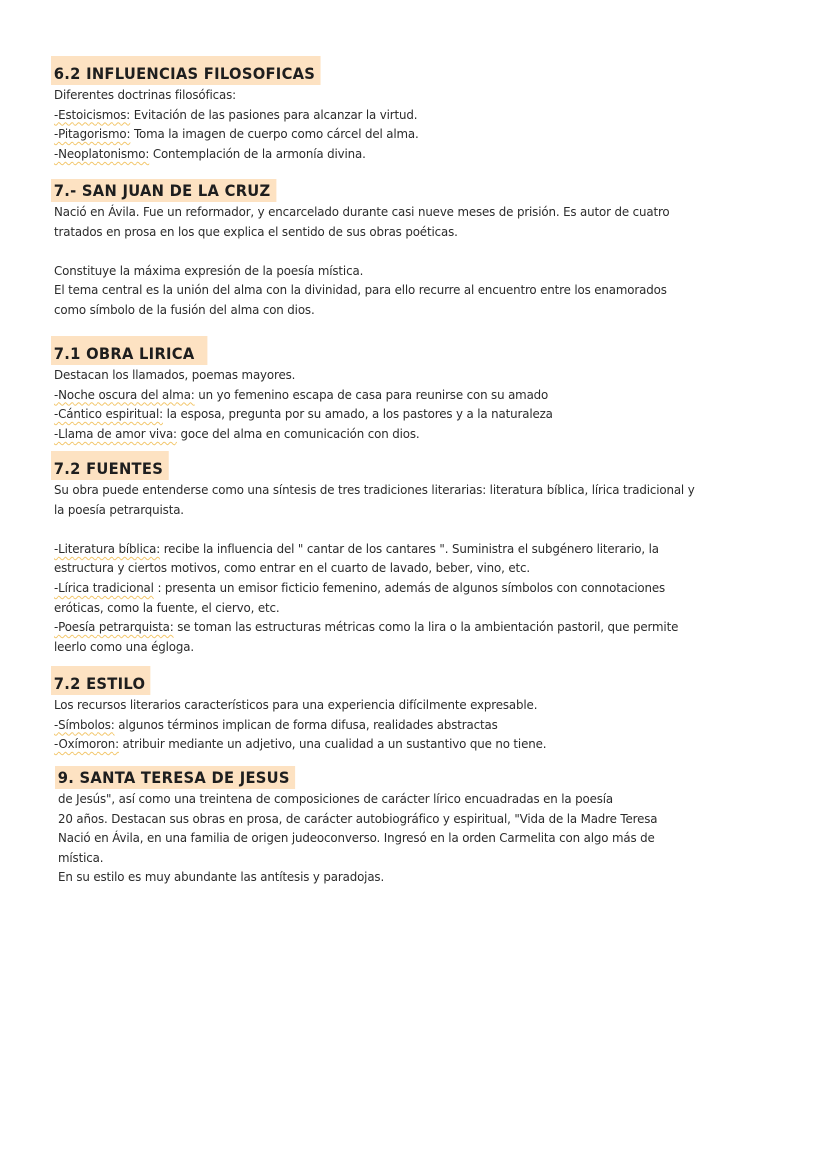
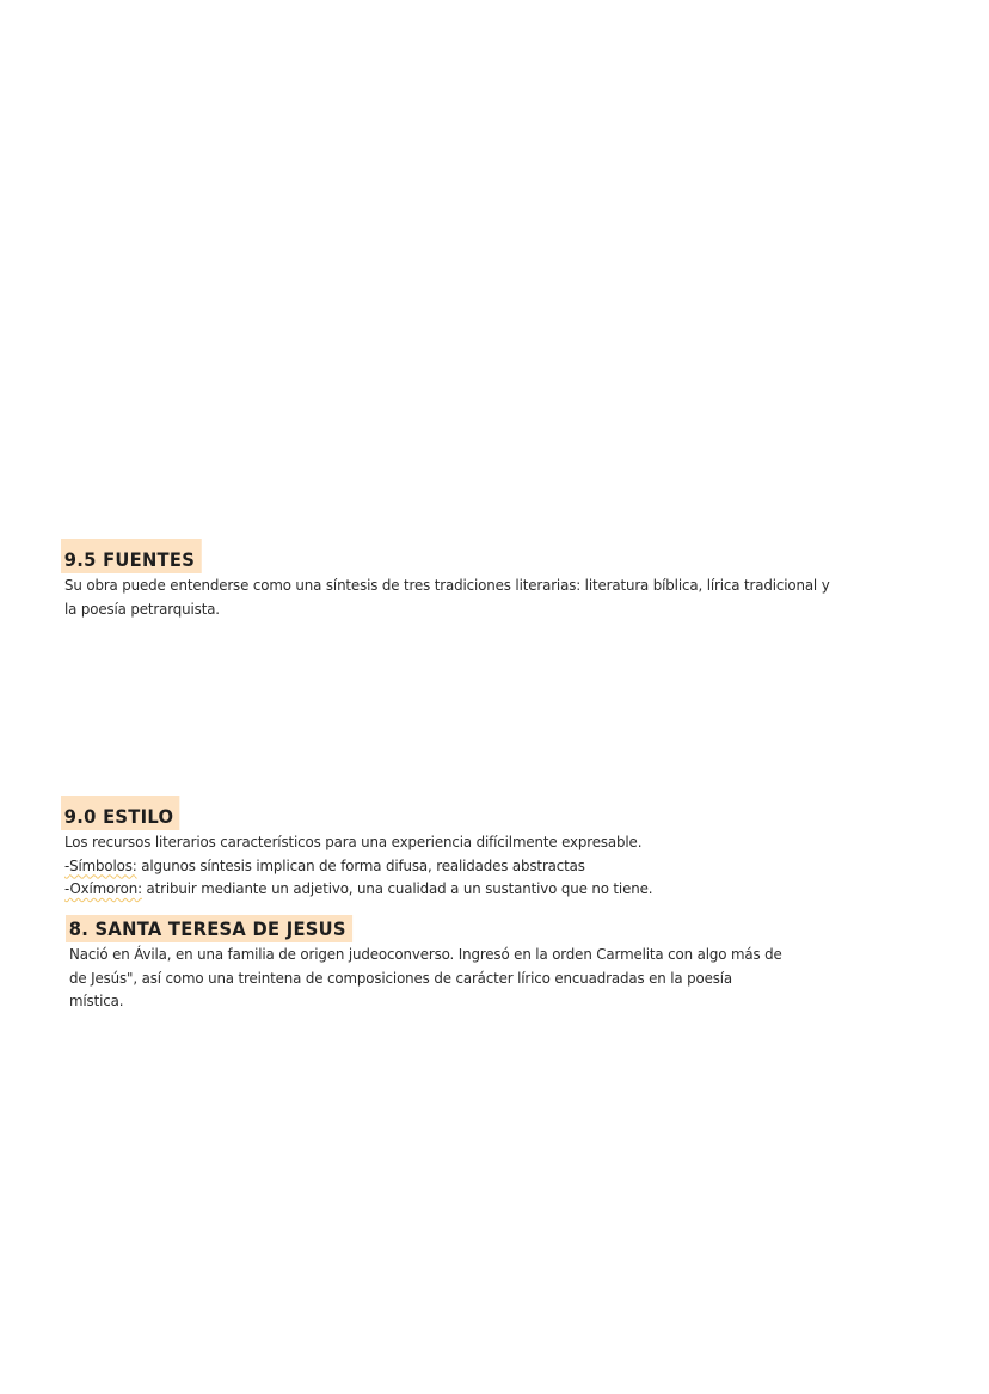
- 6.2 INFLUENCIAS FILOSOFICAS
- Diferentes doctrinas filosóficas:
- -Estoicismos: Evitación de las pasiones para alcanzar la virtud.
- -Pitagorismo: Toma la imagen de cuerpo como cárcel del alma.
- -Neoplatonismo: Contemplación de la armonía divina.
- 7.- SAN JUAN DE LA CRUZ
- Nació en Ávila. Fue un reformador, y encarcelado durante casi nueve meses de prisión. Es autor de cuatro
- tratados en prosa en los que explica el sentido de sus obras poéticas.
- Constituye la máxima expresión de la poesía mística.
- El tema central es la unión del alma con la divinidad, para ello recurre al encuentro entre los enamorados
- como símbolo de la fusión del alma con dios.
- 7.1 OBRA LIRICA
- Destacan los llamados, poemas mayores.
- -Noche oscura del alma: un yo femenino escapa de casa para reunirse con su amado
- -Cántico espiritual: la esposa, pregunta por su amado, a los pastores y a la naturaleza
- -Llama de amor viva: goce del alma en comunicación con dios.
- 7.2 FUENTES
+ 9.5 FUENTES
  Su obra puede entenderse como una síntesis de tres tradiciones literarias: literatura bíblica, lírica tradicional y
  la poesía petrarquista.
- -Literatura bíblica: recibe la influencia del " cantar de los cantares ". Suministra el subgénero literario, la
- estructura y ciertos motivos, como entrar en el cuarto de lavado, beber, vino, etc.
- -Lírica tradicional : presenta un emisor ficticio femenino, además de algunos símbolos con connotaciones
- eróticas, como la fuente, el ciervo, etc.
- -Poesía petrarquista: se toman las estructuras métricas como la lira o la ambientación pastoril, que permite
- leerlo como una égloga.
- 7.2 ESTILO
+ 9.0 ESTILO
  Los recursos literarios característicos para una experiencia difícilmente expresable.
- -Símbolos: algunos términos implican de forma difusa, realidades abstractas
+ -Símbolos: algunos síntesis implican de forma difusa, realidades abstractas
  -Oxímoron: atribuir mediante un adjetivo, una cualidad a un sustantivo que no tiene.
- 9. SANTA TERESA DE JESUS
+ 8. SANTA TERESA DE JESUS
- de Jesús", así como una treintena de composiciones de carácter lírico encuadradas en la poesía
+ Nació en Ávila, en una familia de origen judeoconverso. Ingresó en la orden Carmelita con algo más de
- 20 años. Destacan sus obras en prosa, de carácter autobiográfico y espiritual, "Vida de la Madre Teresa
- Nació en Ávila, en una familia de origen judeoconverso. Ingresó en la orden Carmelita con algo más de
+ de Jesús", así como una treintena de composiciones de carácter lírico encuadradas en la poesía
  mística.
- En su estilo es muy abundante las antítesis y paradojas.
